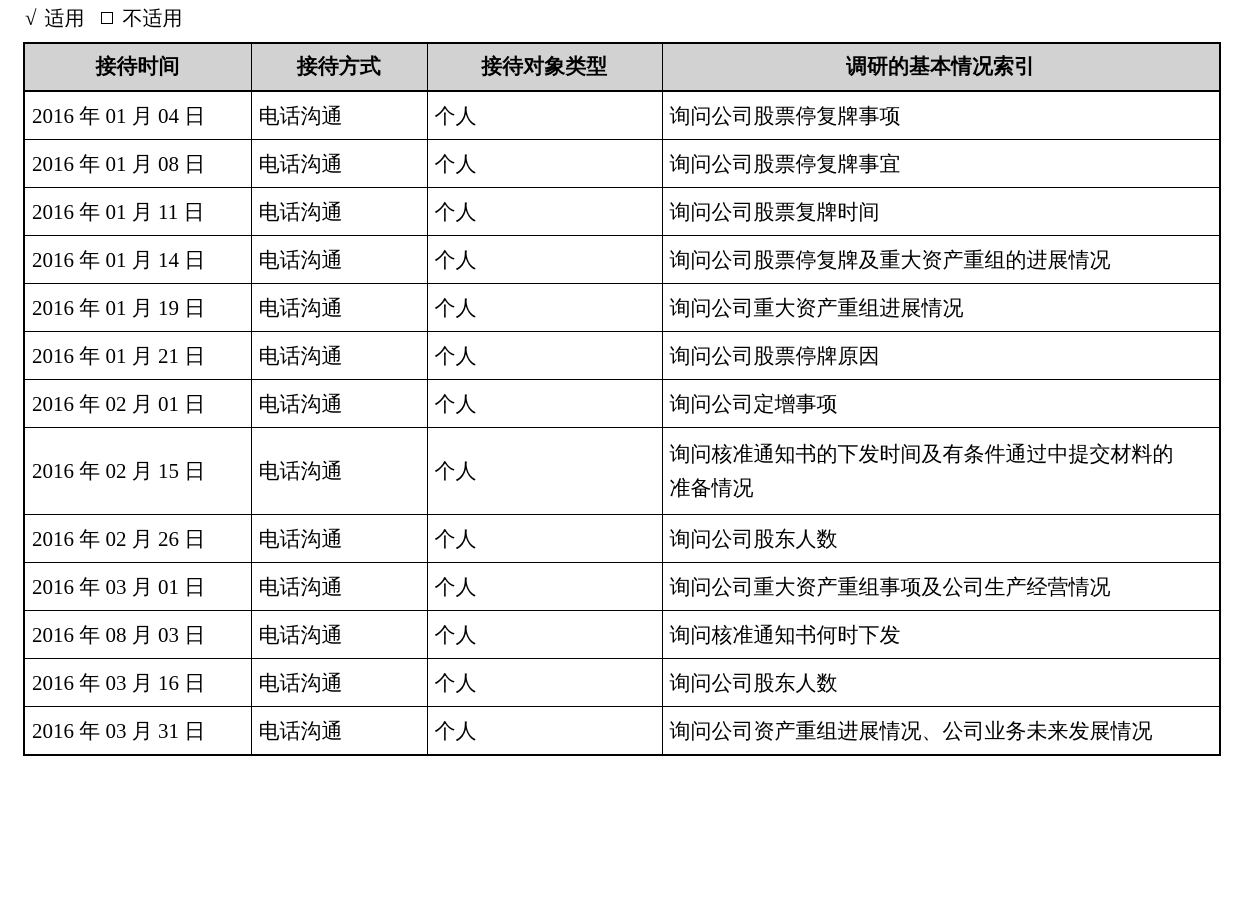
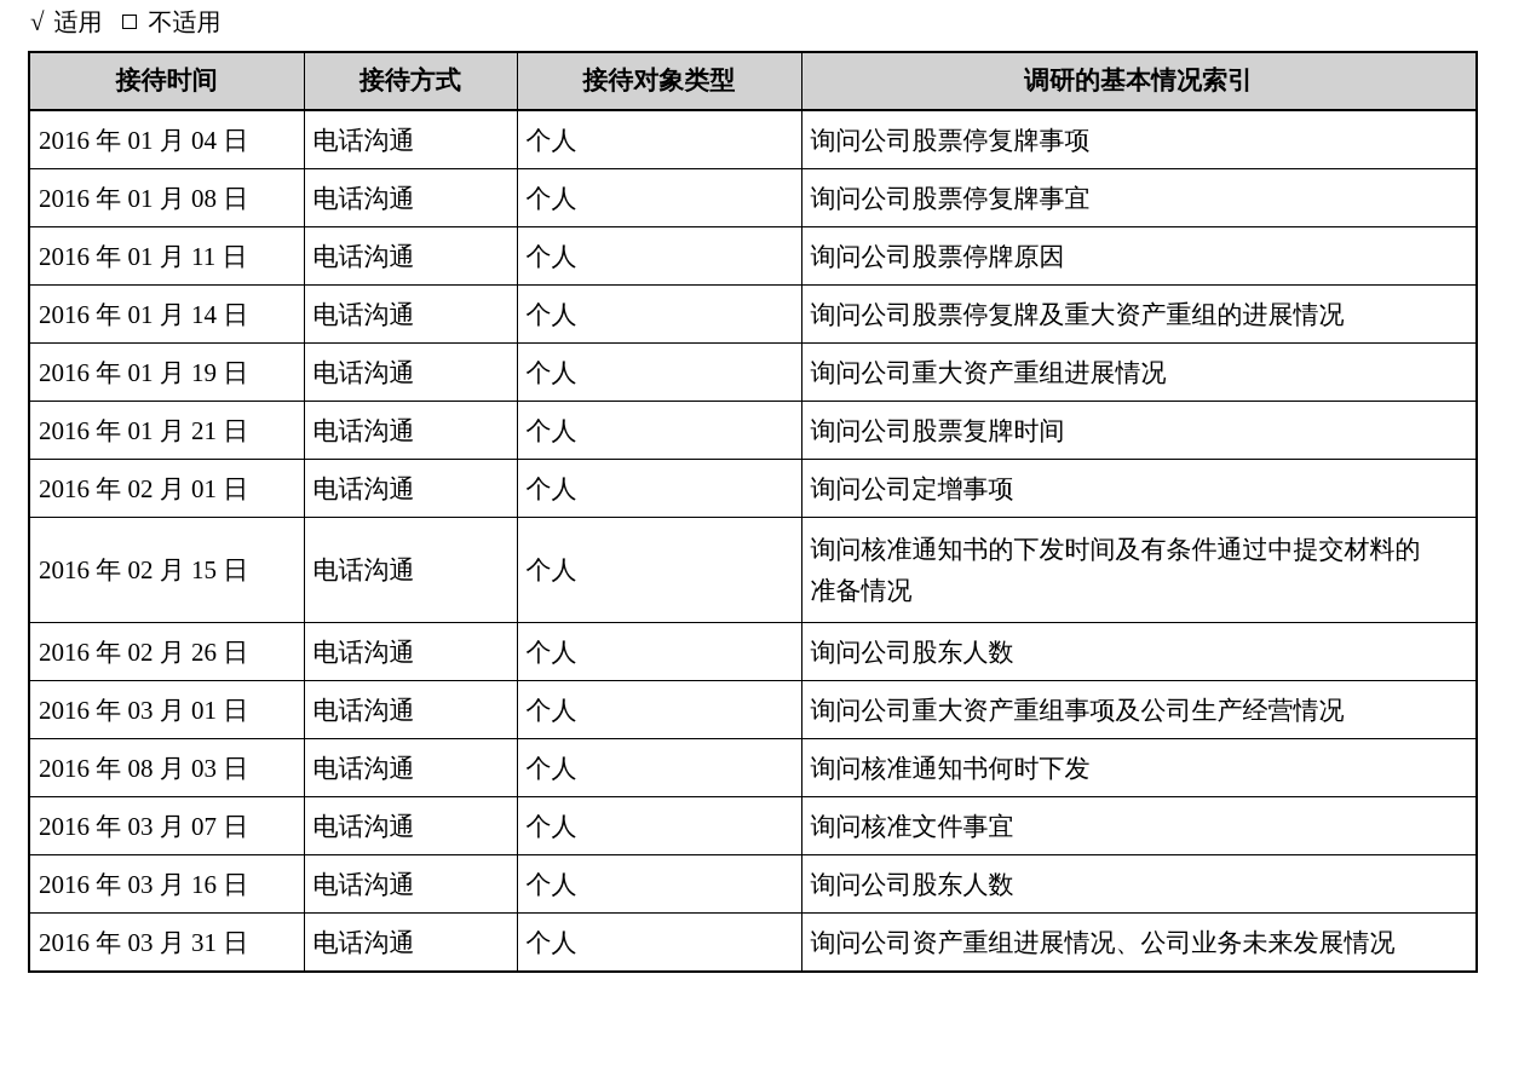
  √ 适用 不适用
  接待时间	接待方式	接待对象类型	调研的基本情况索引
  2016 年 01 月 04 日	电话沟通	个人	询问公司股票停复牌事项
  2016 年 01 月 08 日	电话沟通	个人	询问公司股票停复牌事宜
- 2016 年 01 月 11 日	电话沟通	个人	询问公司股票复牌时间
+ 2016 年 01 月 11 日	电话沟通	个人	询问公司股票停牌原因
  2016 年 01 月 14 日	电话沟通	个人	询问公司股票停复牌及重大资产重组的进展情况
  2016 年 01 月 19 日	电话沟通	个人	询问公司重大资产重组进展情况
- 2016 年 01 月 21 日	电话沟通	个人	询问公司股票停牌原因
+ 2016 年 01 月 21 日	电话沟通	个人	询问公司股票复牌时间
  2016 年 02 月 01 日	电话沟通	个人	询问公司定增事项
  2016 年 02 月 15 日	电话沟通	个人	询问核准通知书的下发时间及有条件通过中提交材料的准备情况
  2016 年 02 月 26 日	电话沟通	个人	询问公司股东人数
  2016 年 03 月 01 日	电话沟通	个人	询问公司重大资产重组事项及公司生产经营情况
  2016 年 08 月 03 日	电话沟通	个人	询问核准通知书何时下发
+ 2016 年 03 月 07 日	电话沟通	个人	询问核准文件事宜
  2016 年 03 月 16 日	电话沟通	个人	询问公司股东人数
  2016 年 03 月 31 日	电话沟通	个人	询问公司资产重组进展情况、公司业务未来发展情况
